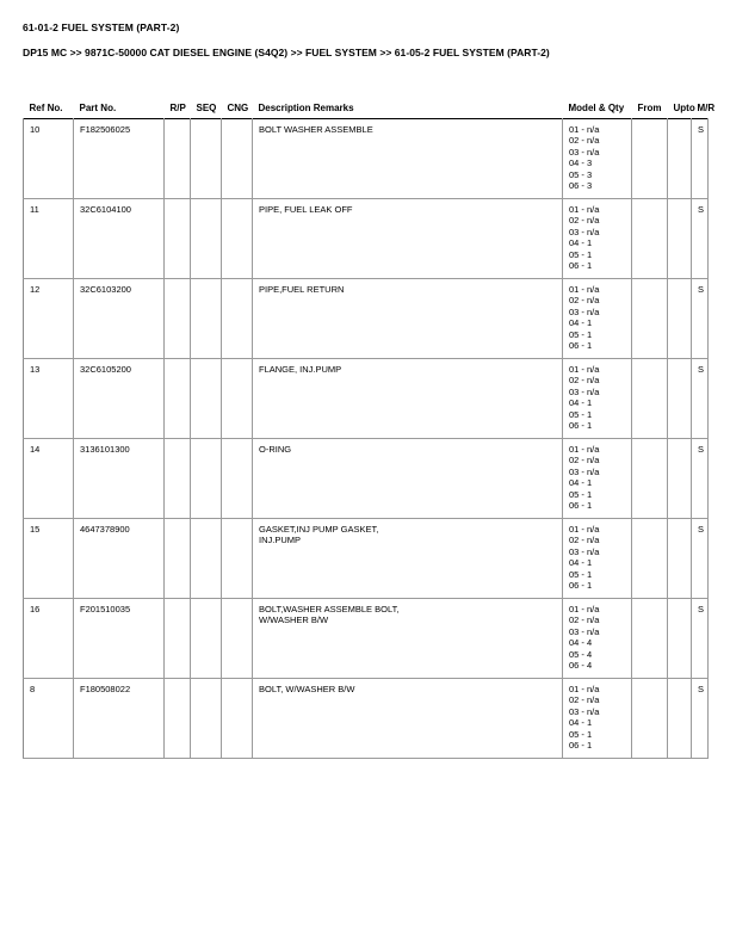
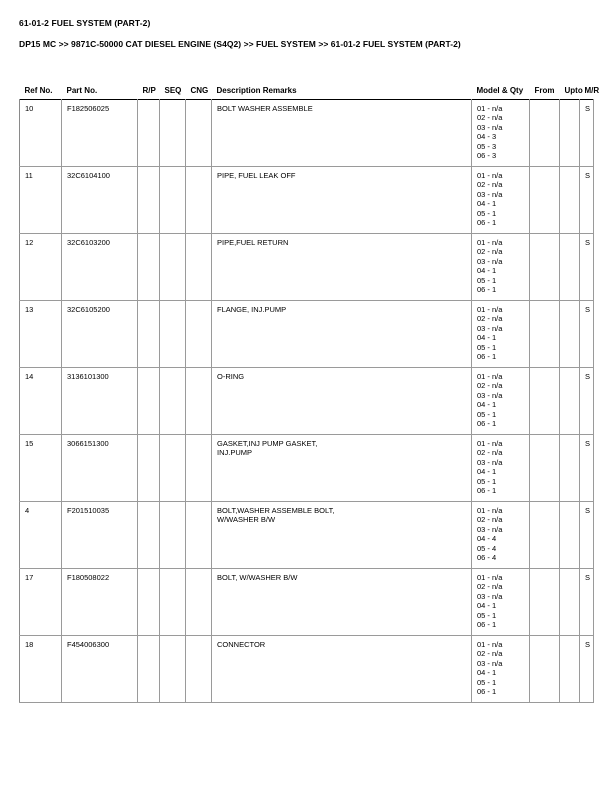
  61-01-2 FUEL SYSTEM (PART-2)
- DP15 MC >> 9871C-50000 CAT DIESEL ENGINE (S4Q2) >> FUEL SYSTEM >> 61-05-2 FUEL SYSTEM (PART-2)
+ DP15 MC >> 9871C-50000 CAT DIESEL ENGINE (S4Q2) >> FUEL SYSTEM >> 61-01-2 FUEL SYSTEM (PART-2)
  Ref No.	Part No.	R/P	SEQ	CNG	Description Remarks	Model & Qty	From	Upto	M/R
  10	F182506025				BOLT WASHER ASSEMBLE	01 - n/a02 - n/a03 - n/a04 - 305 - 306 - 3			S
  11	32C6104100				PIPE, FUEL LEAK OFF	01 - n/a02 - n/a03 - n/a04 - 105 - 106 - 1			S
  12	32C6103200				PIPE,FUEL RETURN	01 - n/a02 - n/a03 - n/a04 - 105 - 106 - 1			S
  13	32C6105200				FLANGE, INJ.PUMP	01 - n/a02 - n/a03 - n/a04 - 105 - 106 - 1			S
  14	3136101300				O-RING	01 - n/a02 - n/a03 - n/a04 - 105 - 106 - 1			S
- 15	4647378900				GASKET,INJ PUMP GASKET,INJ.PUMP	01 - n/a02 - n/a03 - n/a04 - 105 - 106 - 1			S
+ 15	3066151300				GASKET,INJ PUMP GASKET,INJ.PUMP	01 - n/a02 - n/a03 - n/a04 - 105 - 106 - 1			S
- 16	F201510035				BOLT,WASHER ASSEMBLE BOLT,W/WASHER B/W	01 - n/a02 - n/a03 - n/a04 - 405 - 406 - 4			S
+ 4	F201510035				BOLT,WASHER ASSEMBLE BOLT,W/WASHER B/W	01 - n/a02 - n/a03 - n/a04 - 405 - 406 - 4			S
- 8	F180508022				BOLT, W/WASHER B/W	01 - n/a02 - n/a03 - n/a04 - 105 - 106 - 1			S
+ 17	F180508022				BOLT, W/WASHER B/W	01 - n/a02 - n/a03 - n/a04 - 105 - 106 - 1			S
+ 18	F454006300				CONNECTOR	01 - n/a02 - n/a03 - n/a04 - 105 - 106 - 1			S
